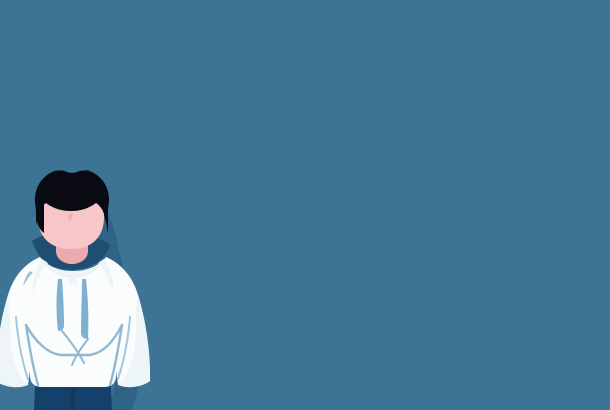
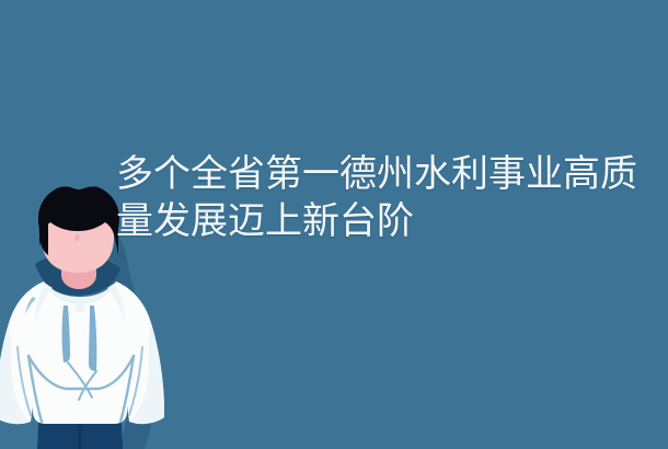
+ 多个全省第一德州水利事业高质量发展迈上新台阶
